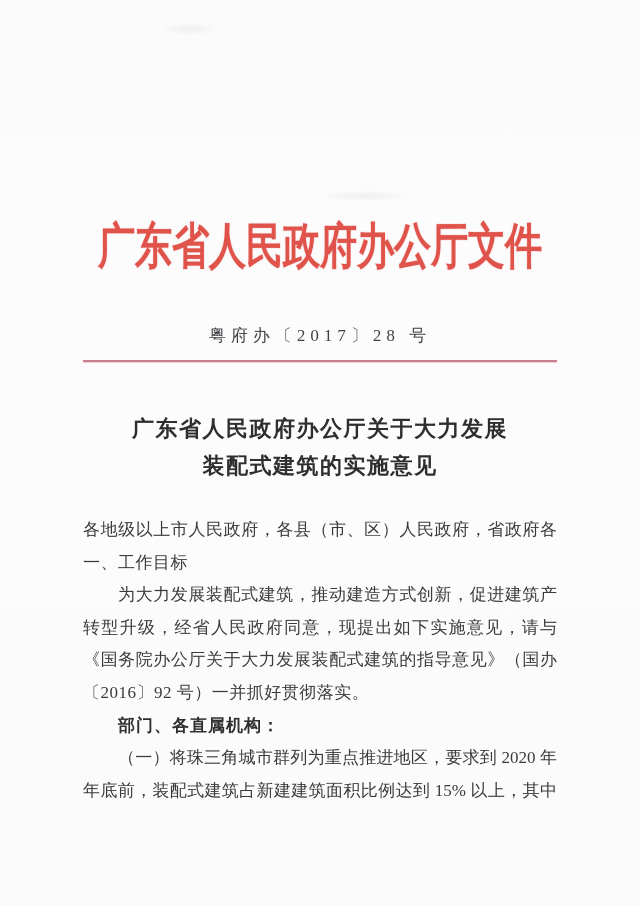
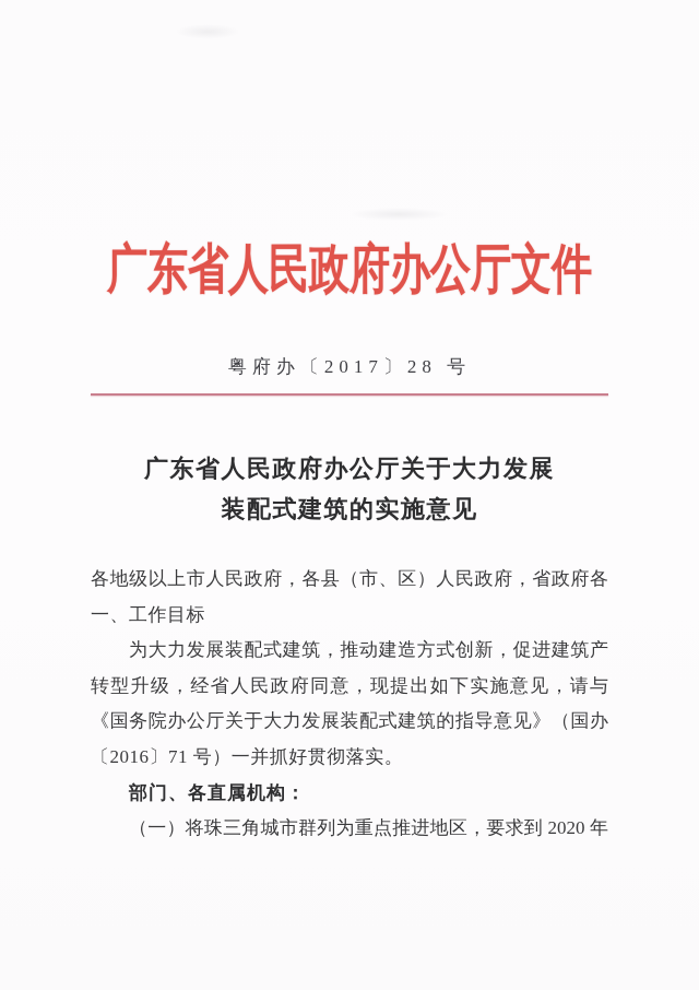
  广东省人民政府办公厅文件
  粤府办〔2017〕28 号
  广东省人民政府办公厅关于大力发展
  装配式建筑的实施意见
  各地级以上市人民政府，各县（市、区）人民政府，省政府各
  一、工作目标
  为大力发展装配式建筑，推动建造方式创新，促进建筑产
  转型升级，经省人民政府同意，现提出如下实施意见，请与
  《国务院办公厅关于大力发展装配式建筑的指导意见》（国办
- 〔2016〕92 号）一并抓好贯彻落实。
+ 〔2016〕71 号）一并抓好贯彻落实。
  部门、各直属机构：
  （一）将珠三角城市群列为重点推进地区，要求到 2020 年
- 年底前，装配式建筑占新建建筑面积比例达到 15% 以上，其中
